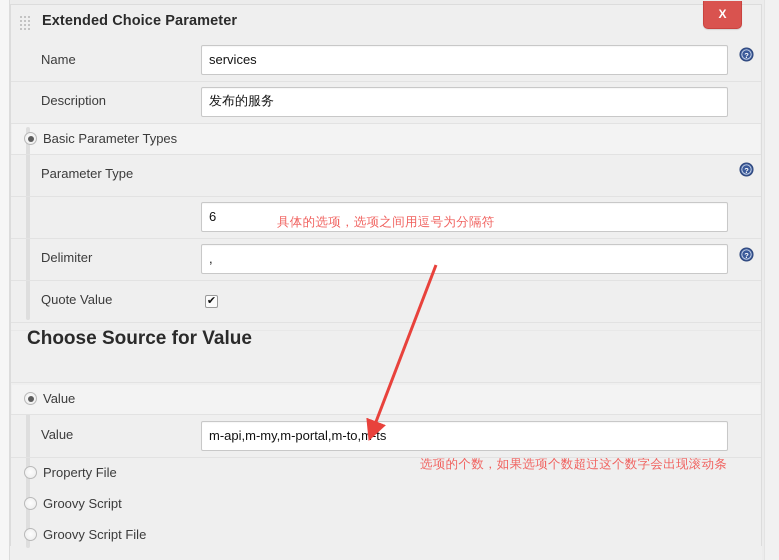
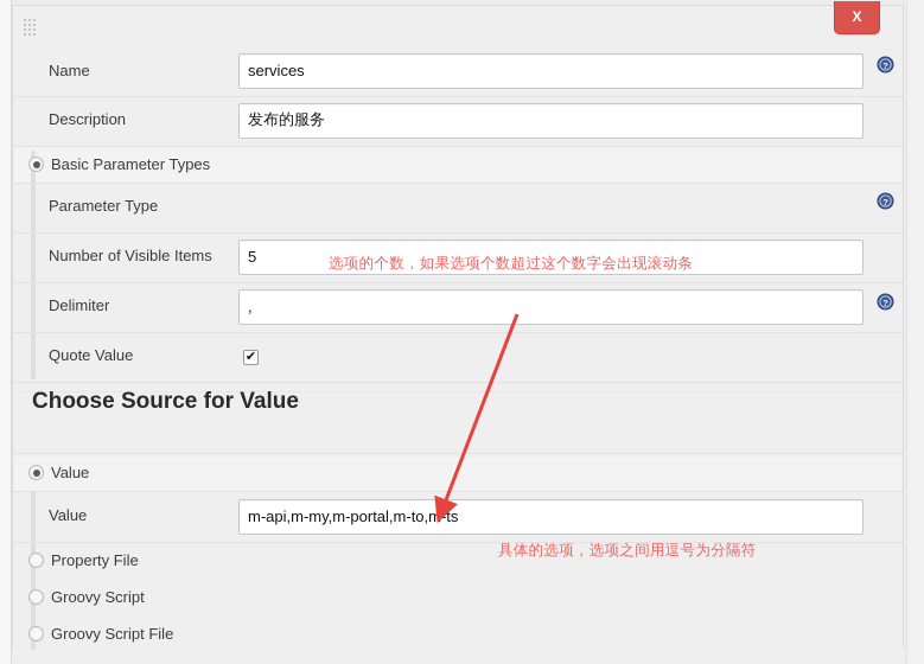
- Extended Choice Parameter
  X
  Name
  services
  ?
  Description
  发布的服务
  Basic Parameter Types
  Parameter Type
  ?
+ Number of Visible Items
- 6
+ 5
- 具体的选项，选项之间用逗号为分隔符
+ 选项的个数，如果选项个数超过这个数字会出现滚动条
  Delimiter
  ,
  ?
  Quote Value
  ✔
  Choose Source for Value
  Value
  Value
  m-api,m-my,m-portal,m-to,m-ts
- 选项的个数，如果选项个数超过这个数字会出现滚动条
+ 具体的选项，选项之间用逗号为分隔符
  Property File
  Groovy Script
  Groovy Script File
